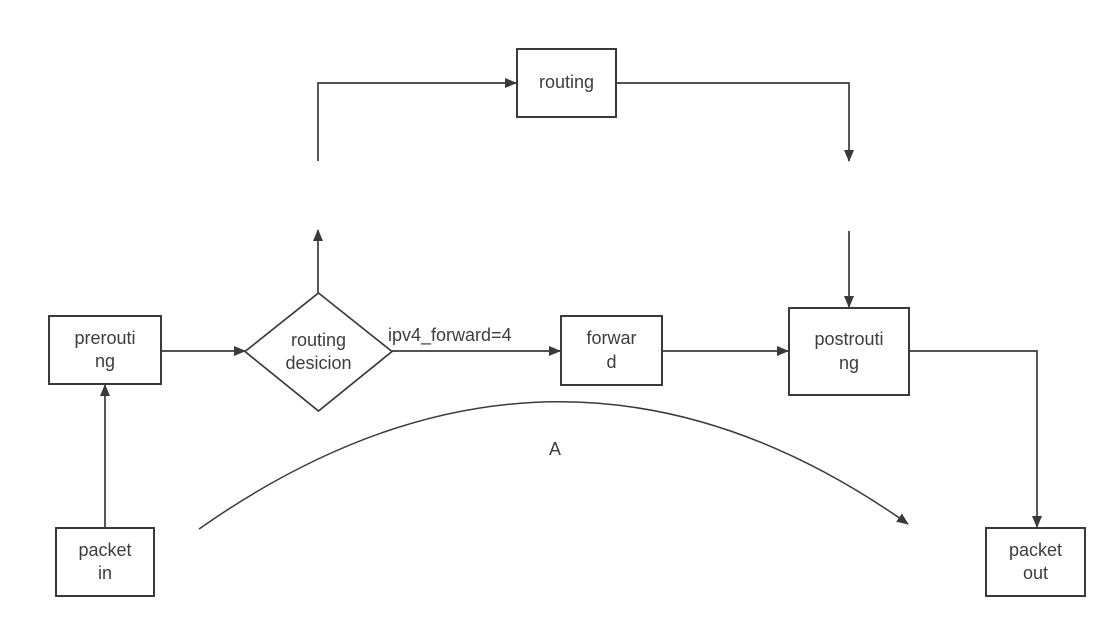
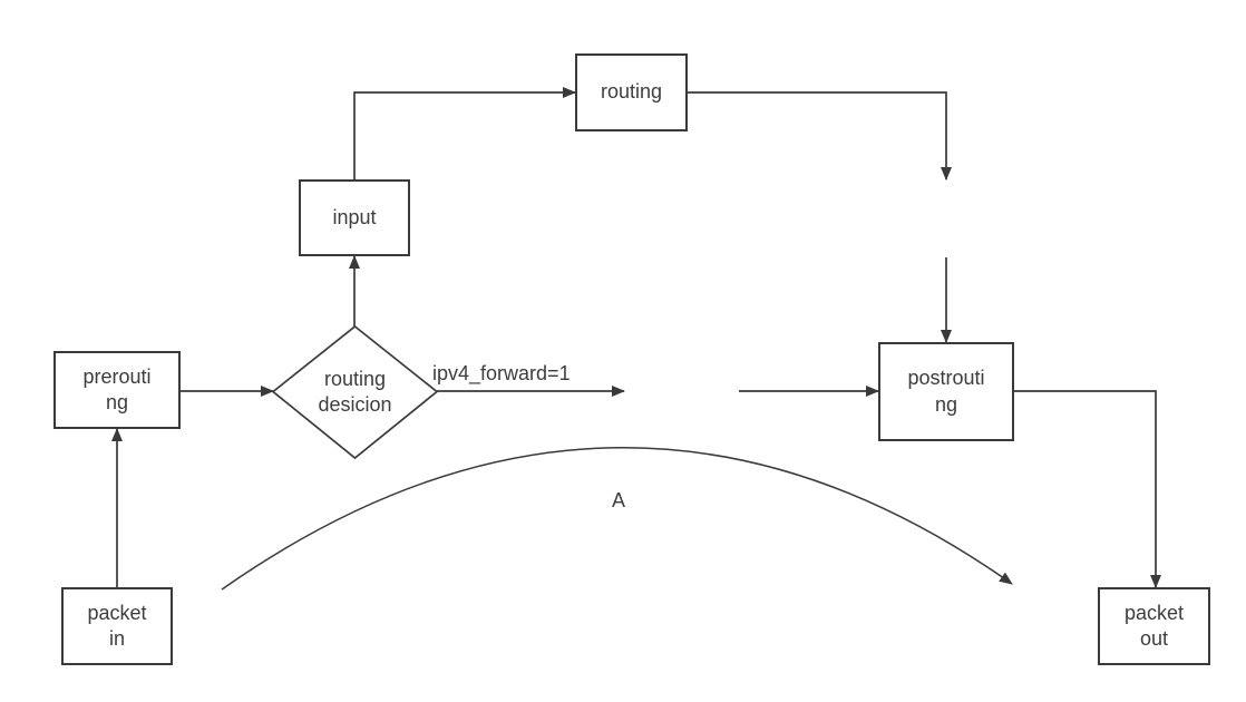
  packet
  in
  prerouti
  ng
  routing
  desicion
+ input
  routing
- forwar
- d
  postrouti
  ng
  packet
  out
- ipv4_forward=4
+ ipv4_forward=1
  A
